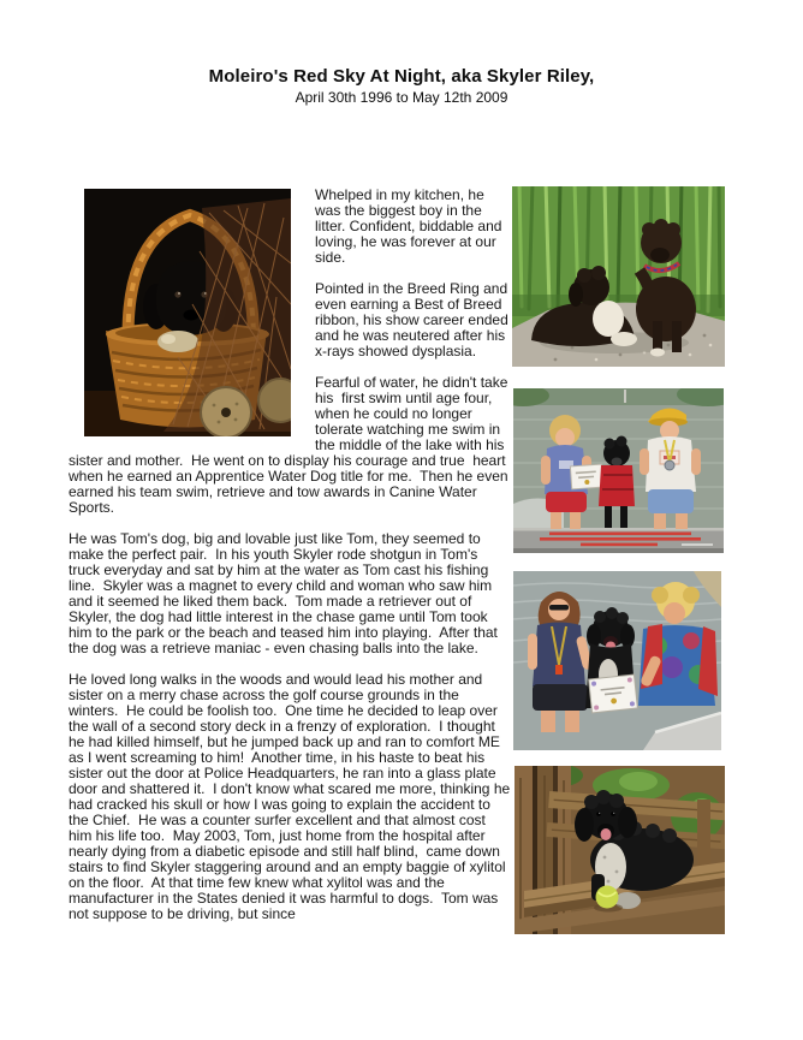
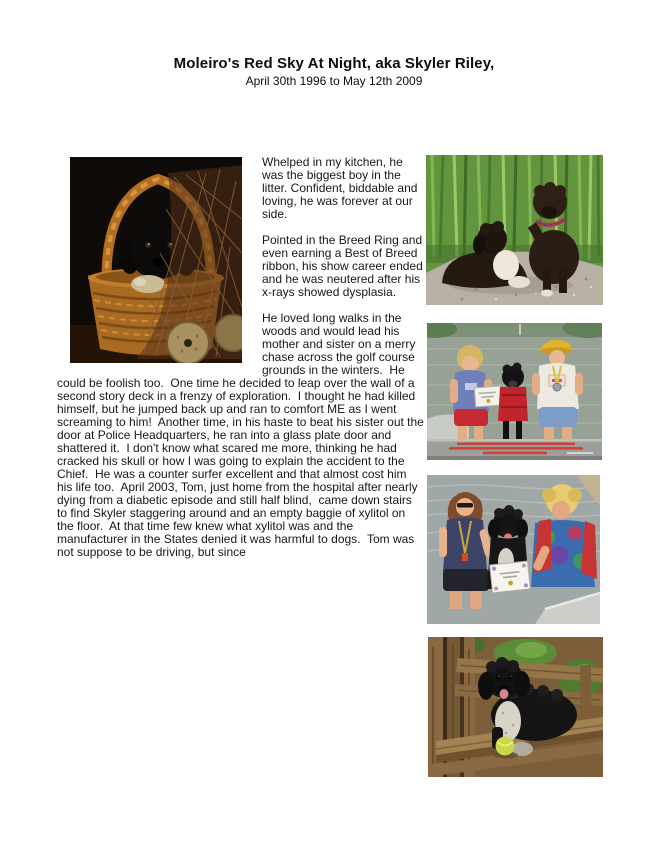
  Moleiro's Red Sky At Night, aka Skyler Riley,
  April 30th 1996 to May 12th 2009
  Whelped in my kitchen, he was the biggest boy in the litter. Confident, biddable and loving, he was forever at our side.
  Pointed in the Breed Ring and even earning a Best of Breed ribbon, his show career ended and he was neutered after his x-rays showed dysplasia.
- Fearful of water, he didn't take his first swim until age four, when he could no longer tolerate watching me swim in the middle of the lake with his sister and mother. He went on to display his courage and true heart when he earned an Apprentice Water Dog title for me. Then he even earned his team swim, retrieve and tow awards in Canine Water Sports.
- He was Tom's dog, big and lovable just like Tom, they seemed to make the perfect pair. In his youth Skyler rode shotgun in Tom's truck everyday and sat by him at the water as Tom cast his fishing line. Skyler was a magnet to every child and woman who saw him and it seemed he liked them back. Tom made a retriever out of Skyler, the dog had little interest in the chase game until Tom took him to the park or the beach and teased him into playing. After that the dog was a retrieve maniac - even chasing balls into the lake.
- He loved long walks in the woods and would lead his mother and sister on a merry chase across the golf course grounds in the winters. He could be foolish too. One time he decided to leap over the wall of a second story deck in a frenzy of exploration. I thought he had killed himself, but he jumped back up and ran to comfort ME as I went screaming to him! Another time, in his haste to beat his sister out the door at Police Headquarters, he ran into a glass plate door and shattered it. I don't know what scared me more, thinking he had cracked his skull or how I was going to explain the accident to the Chief. He was a counter surfer excellent and that almost cost him his life too. May 2003, Tom, just home from the hospital after nearly dying from a diabetic episode and still half blind, came down stairs to find Skyler staggering around and an empty baggie of xylitol on the floor. At that time few knew what xylitol was and the manufacturer in the States denied it was harmful to dogs. Tom was not suppose to be driving, but since
+ He loved long walks in the woods and would lead his mother and sister on a merry chase across the golf course grounds in the winters. He could be foolish too. One time he decided to leap over the wall of a second story deck in a frenzy of exploration. I thought he had killed himself, but he jumped back up and ran to comfort ME as I went screaming to him! Another time, in his haste to beat his sister out the door at Police Headquarters, he ran into a glass plate door and shattered it. I don't know what scared me more, thinking he had cracked his skull or how I was going to explain the accident to the Chief. He was a counter surfer excellent and that almost cost him his life too. April 2003, Tom, just home from the hospital after nearly dying from a diabetic episode and still half blind, came down stairs to find Skyler staggering around and an empty baggie of xylitol on the floor. At that time few knew what xylitol was and the manufacturer in the States denied it was harmful to dogs. Tom was not suppose to be driving, but since
